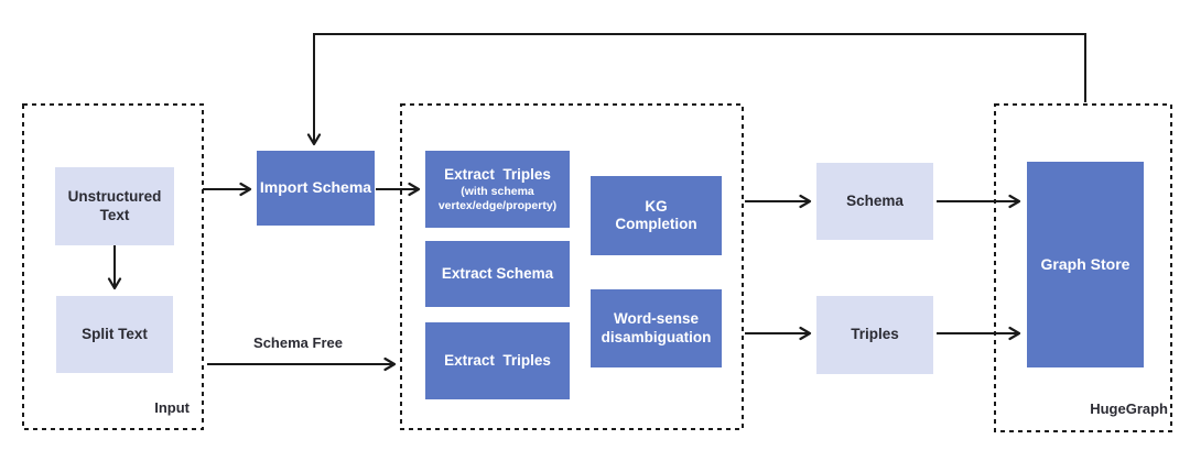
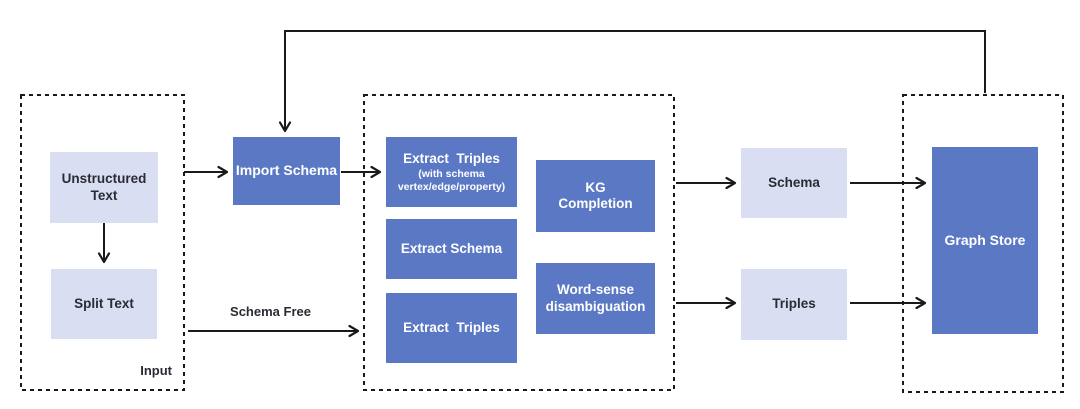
  Unstructured
  Text
  Split Text
  Input
  Import Schema
  Schema Free
  Extract Triples
  (with schema
  vertex/edge/property)
  Extract Schema
  Extract Triples
  KG
  Completion
  Word-sense
  disambiguation
  Schema
  Triples
  Graph Store
- HugeGraph
